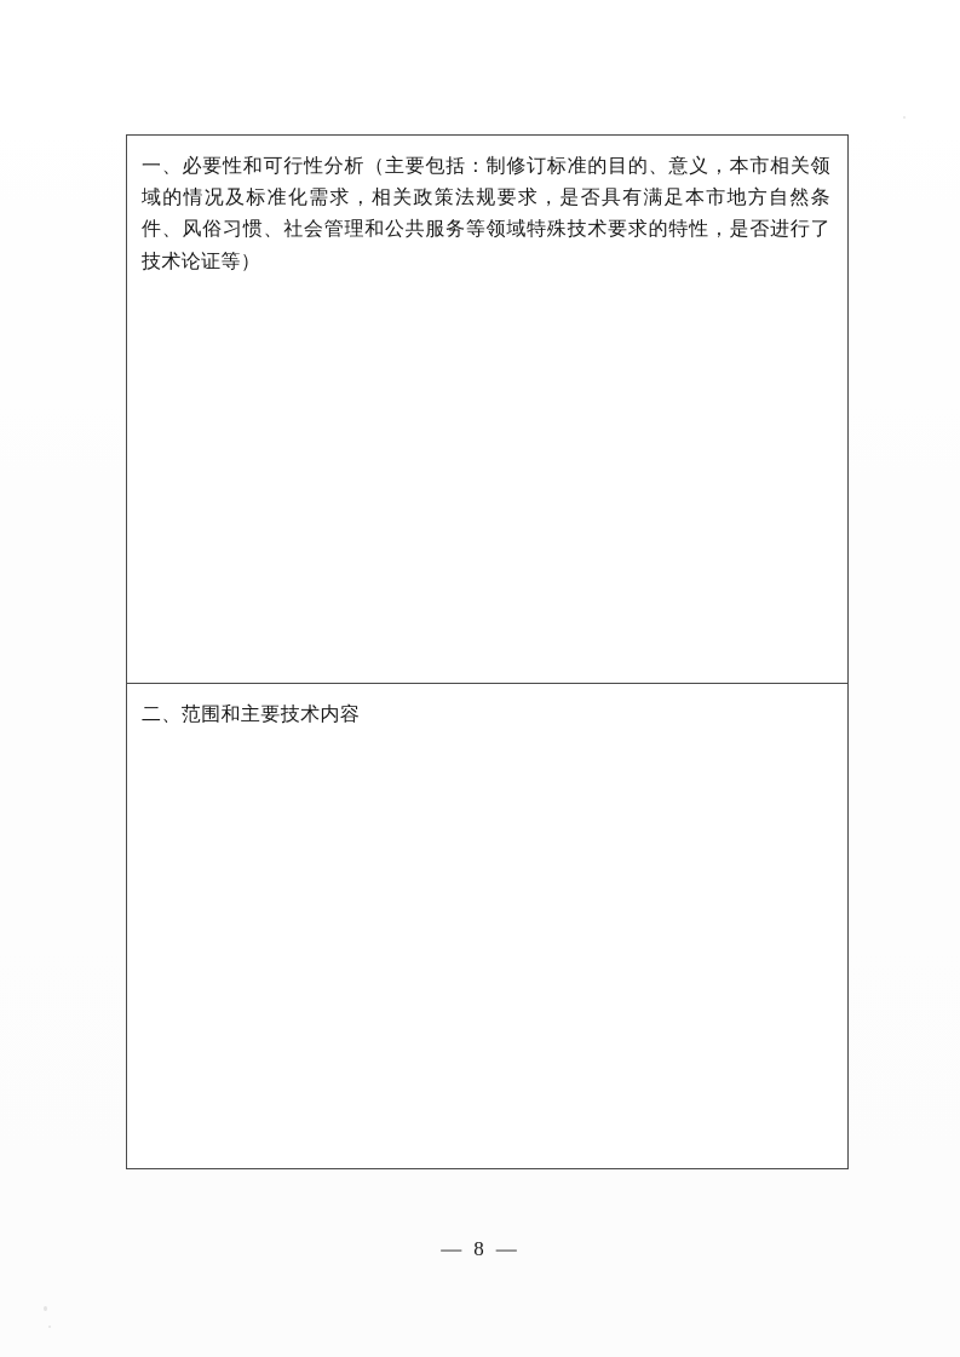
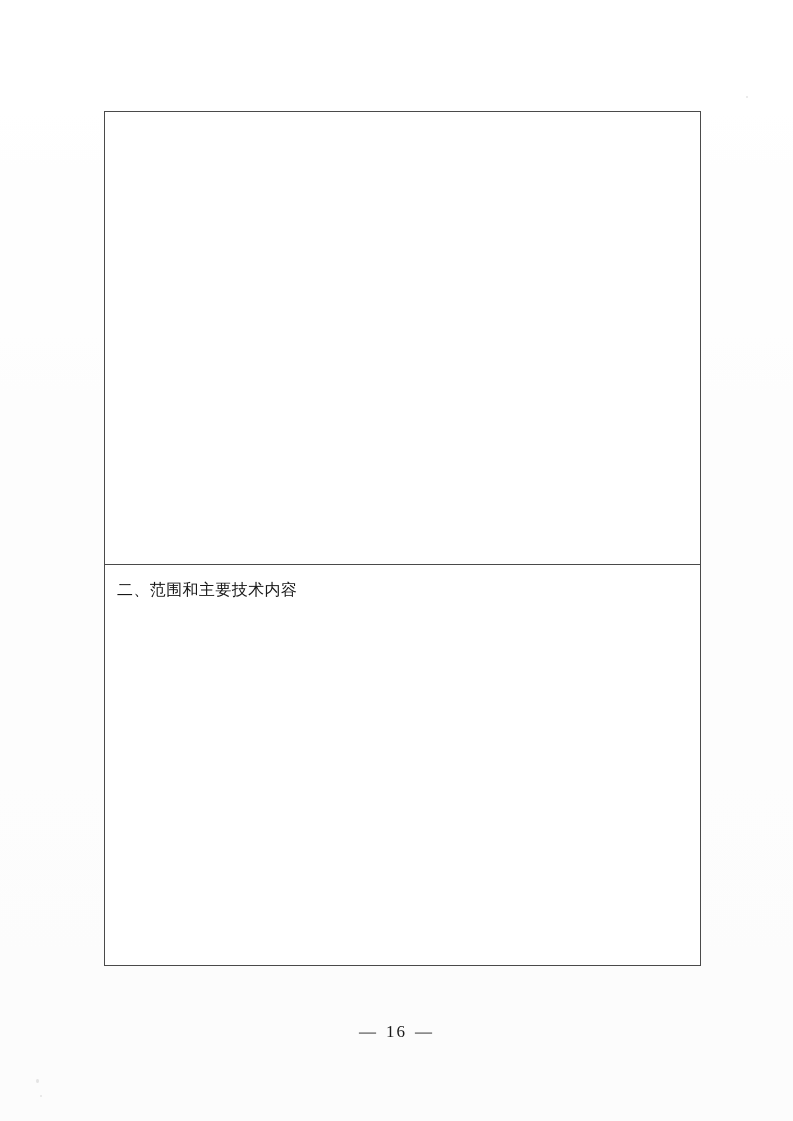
- 一、必要性和可行性分析（主要包括：制修订标准的目的、意义，本市相关领域的情况及标准化需求，相关政策法规要求，是否具有满足本市地方自然条件、风俗习惯、社会管理和公共服务等领域特殊技术要求的特性，是否进行了技术论证等）
  二、范围和主要技术内容
- — 8 —
+ — 16 —
